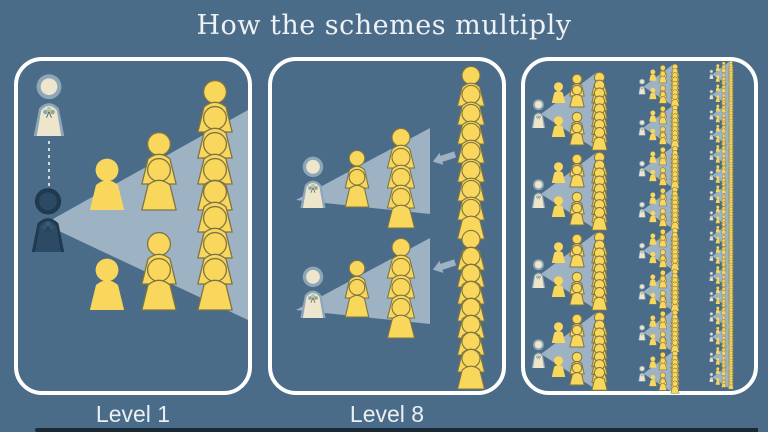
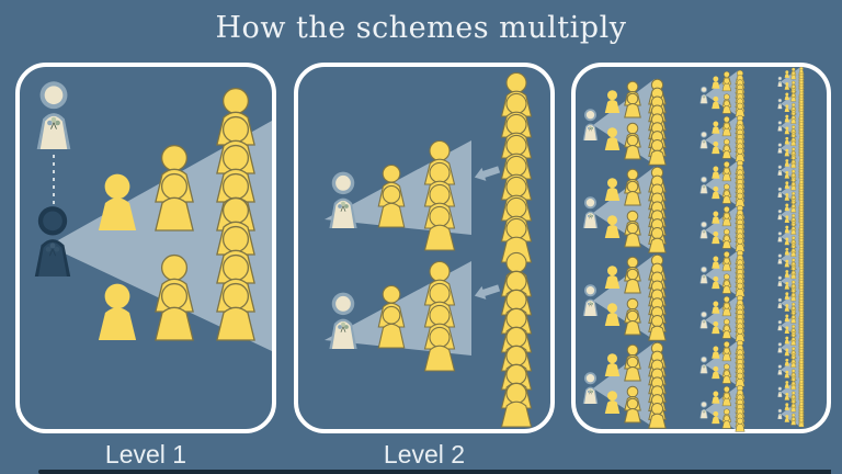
  How the schemes multiply
  Level 1
- Level 8
+ Level 2
